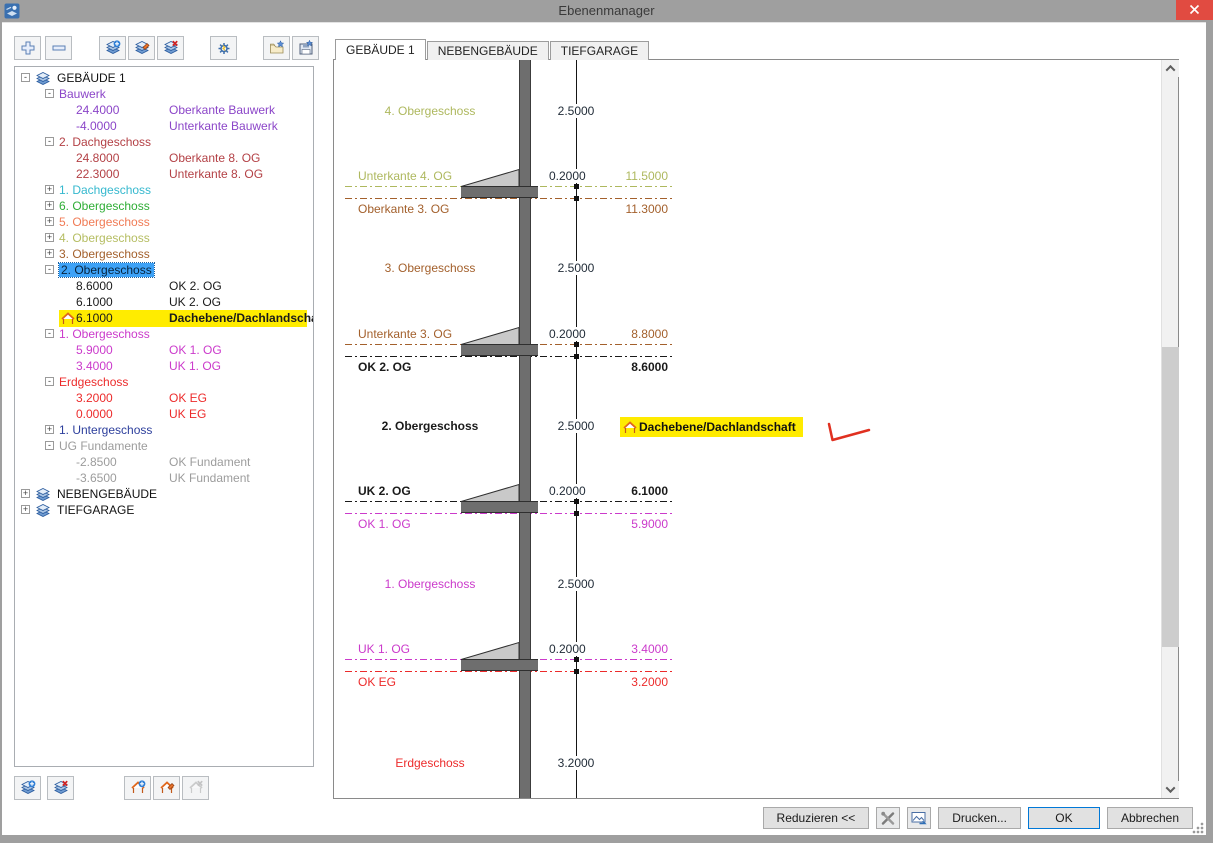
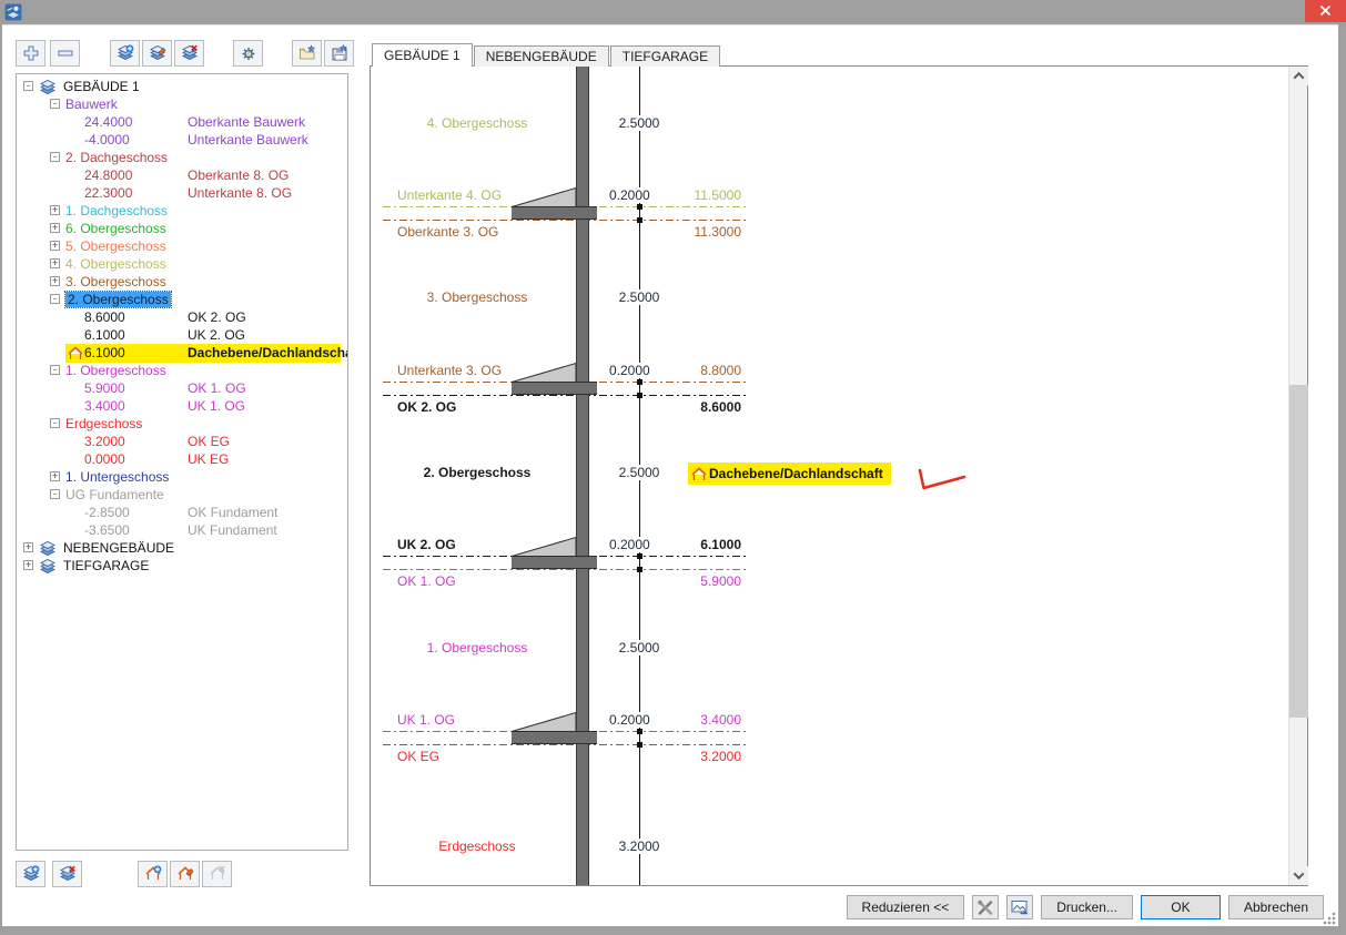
- Ebenenmanager
  -
  GEBÄUDE 1
  -
  Bauwerk
  24.4000
  Oberkante Bauwerk
  -4.0000
  Unterkante Bauwerk
  -
  2. Dachgeschoss
  24.8000
  Oberkante 8. OG
  22.3000
  Unterkante 8. OG
  +
  1. Dachgeschoss
  +
  6. Obergeschoss
  +
  5. Obergeschoss
  +
  4. Obergeschoss
  +
  3. Obergeschoss
  -
  2. Obergeschoss
  8.6000
  OK 2. OG
  6.1000
  UK 2. OG
  6.1000
  Dachebene/Dachlandsch
  -
  1. Obergeschoss
  5.9000
  OK 1. OG
  3.4000
  UK 1. OG
  -
  Erdgeschoss
  3.2000
  OK EG
  0.0000
  UK EG
  +
  1. Untergeschoss
  -
  UG Fundamente
  -2.8500
  OK Fundament
  -3.6500
  UK Fundament
  +
  NEBENGEBÄUDE
  +
  TIEFGARAGE
  GEBÄUDE 1
  NEBENGEBÄUDE
  TIEFGARAGE
  4. Obergeschoss
  2.5000
  Unterkante 4. OG
  11.5000
  0.2000
  Oberkante 3. OG
  11.3000
  3. Obergeschoss
  2.5000
  Unterkante 3. OG
  8.8000
  0.2000
  OK 2. OG
  8.6000
  2. Obergeschoss
  2.5000
  Dachebene/Dachlandschaft
  UK 2. OG
  6.1000
  0.2000
  OK 1. OG
  5.9000
  1. Obergeschoss
  2.5000
  UK 1. OG
  3.4000
  0.2000
  OK EG
  3.2000
  Erdgeschoss
  3.2000
  Reduzieren <<
  Drucken...
  OK
  Abbrechen
